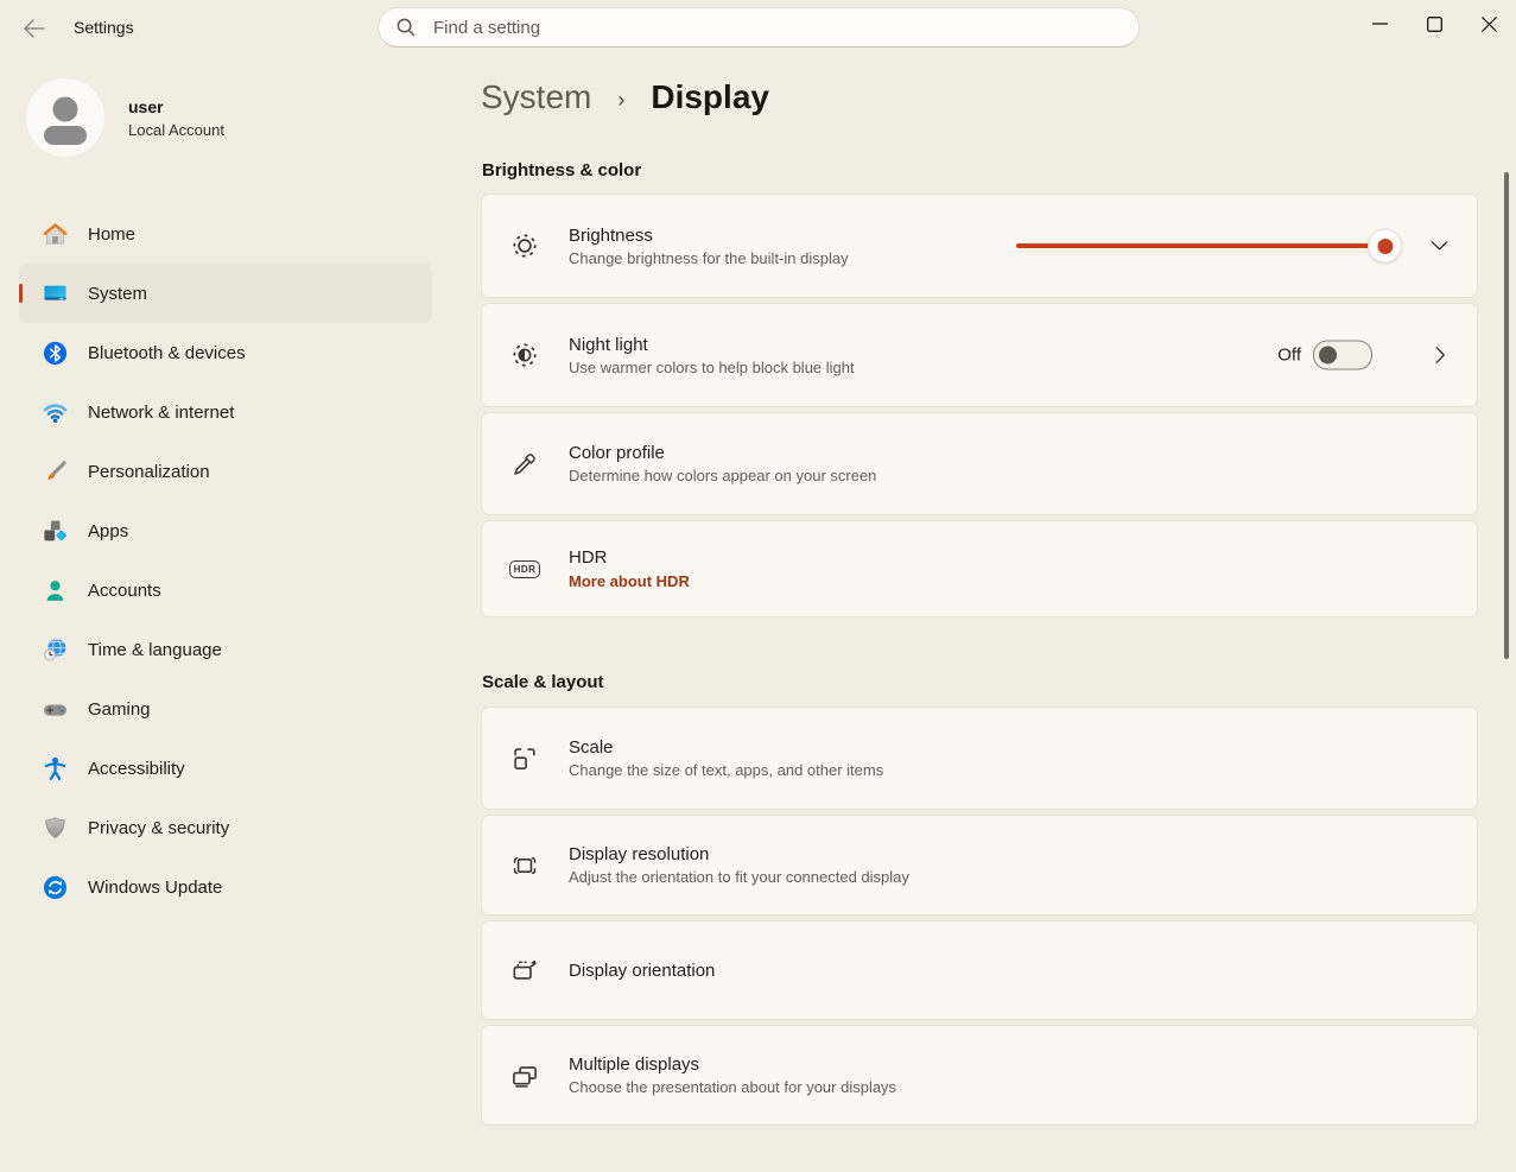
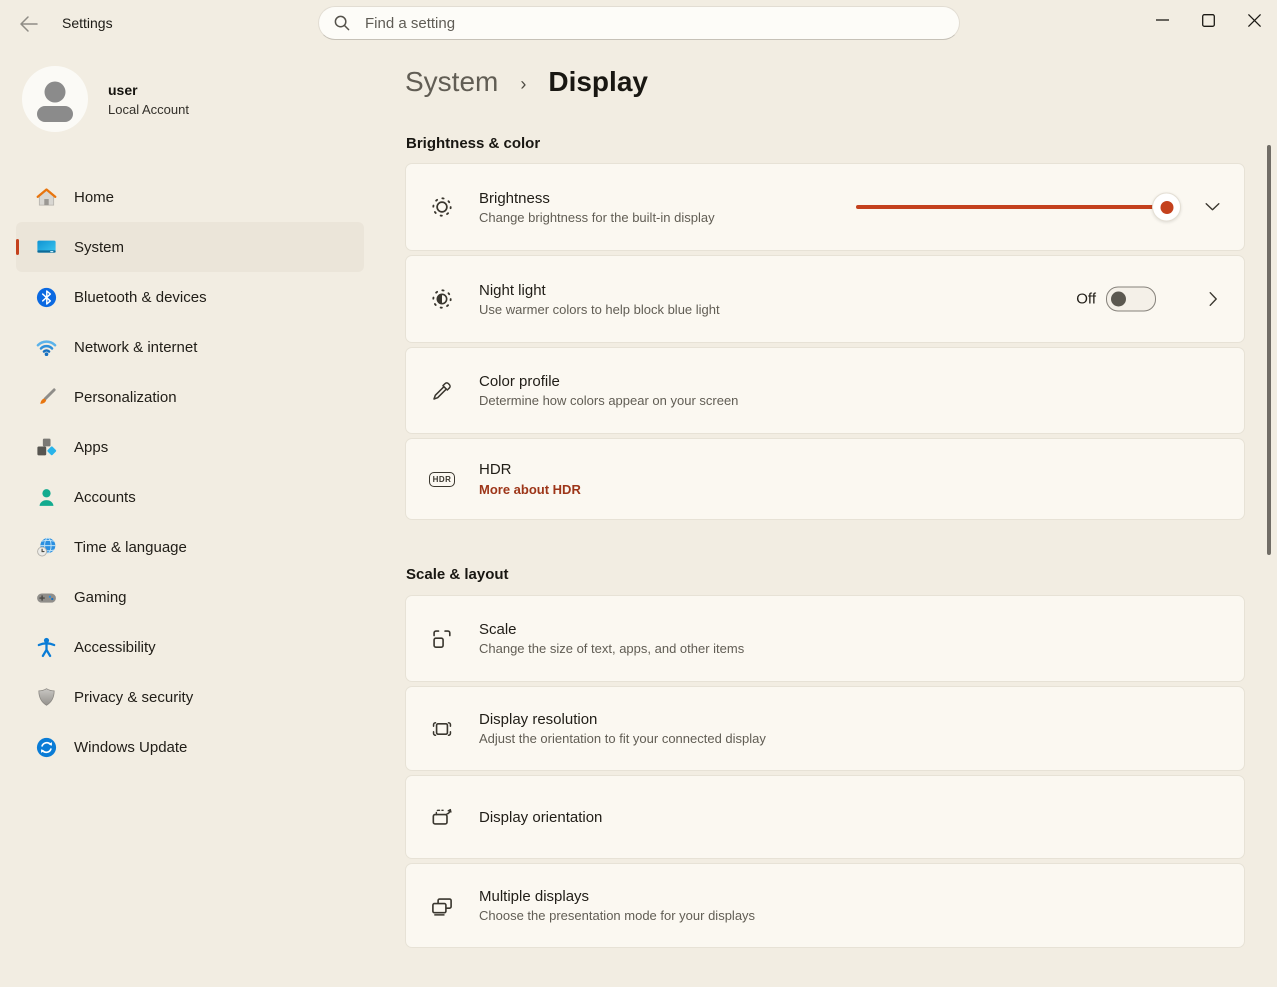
  Settings
  Find a setting
  user
  Local Account
  Home
  System
  Bluetooth & devices
  Network & internet
  Personalization
  Apps
  Accounts
  Time & language
  Gaming
  Accessibility
  Privacy & security
  Windows Update
  System
  ›
  Display
  Brightness & color
  Brightness
  Change brightness for the built-in display
  Night light
  Use warmer colors to help block blue light
  Off
  Color profile
  Determine how colors appear on your screen
  HDR
  HDR
  More about HDR
  Scale & layout
  Scale
  Change the size of text, apps, and other items
  Display resolution
  Adjust the orientation to fit your connected display
  Display orientation
  Multiple displays
- Choose the presentation about for your displays
+ Choose the presentation mode for your displays
